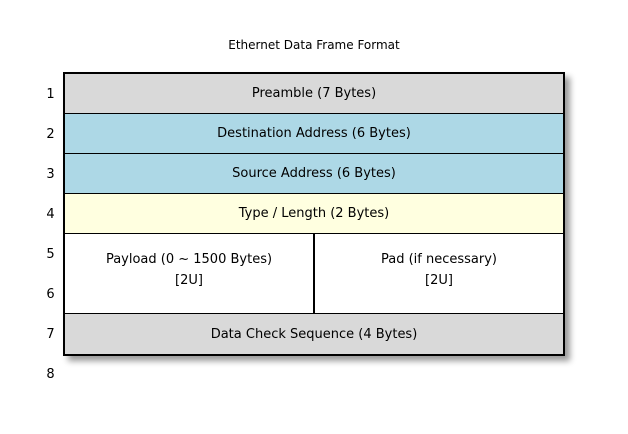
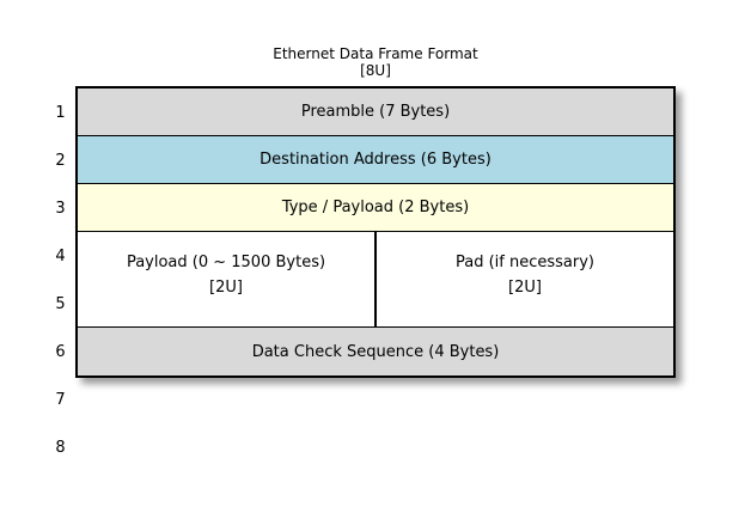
  Ethernet Data Frame Format
+ [8U]
  1
  2
  3
  4
  5
  6
  7
  8
  Preamble (7 Bytes)
  Destination Address (6 Bytes)
- Source Address (6 Bytes)
- Type / Length (2 Bytes)
+ Type / Payload (2 Bytes)
  Payload (0 ~ 1500 Bytes)
  [2U]
  Pad (if necessary)
  [2U]
  Data Check Sequence (4 Bytes)
